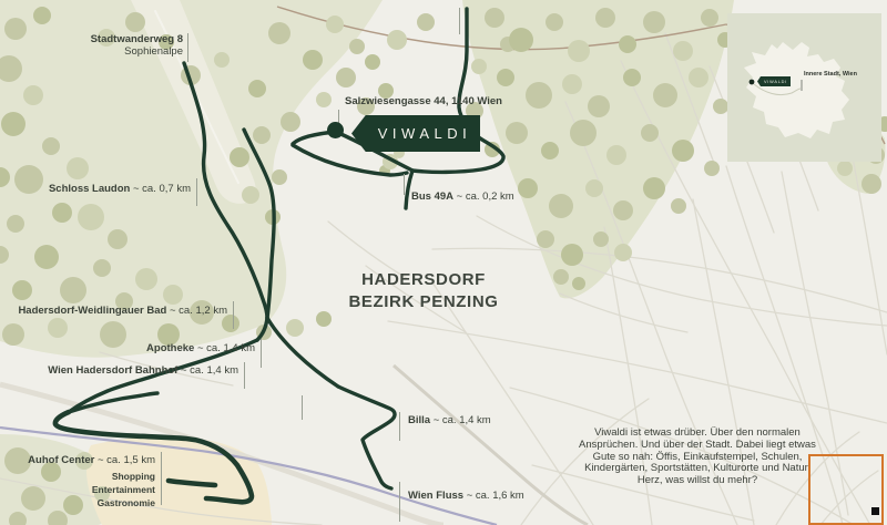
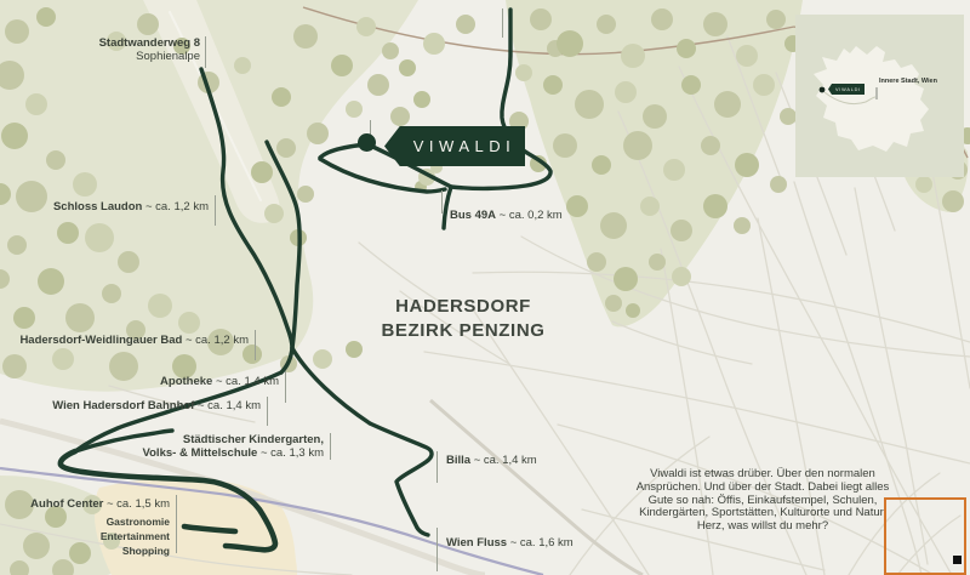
  Stadtwanderweg 8
  Sophienalpe
- Salzwiesengasse 44, 1140 Wien
  VIWALDI
- Schloss Laudon ~ ca. 0,7 km
+ Schloss Laudon ~ ca. 1,2 km
  Bus 49A ~ ca. 0,2 km
  HADERSDORF
  BEZIRK PENZING
  Hadersdorf-Weidlingauer Bad ~ ca. 1,2 km
  Apotheke ~ ca. 1,4 km
  Wien Hadersdorf Bahnhof ~ ca. 1,4 km
+ Städtischer Kindergarten,
+ Volks- & Mittelschule ~ ca. 1,3 km
  Billa ~ ca. 1,4 km
  Auhof Center ~ ca. 1,5 km
- Shopping
+ Gastronomie
  Entertainment
- Gastronomie
+ Shopping
  Wien Fluss ~ ca. 1,6 km
- Viwaldi ist etwas drüber. Über den normalen Ansprüchen. Und über der Stadt. Dabei liegt etwas Gute so nah: Öffis, Einkaufstempel, Schulen, Kindergärten, Sportstätten, Kulturorte und Natur. Herz, was willst du mehr?
+ Viwaldi ist etwas drüber. Über den normalen Ansprüchen. Und über der Stadt. Dabei liegt alles Gute so nah: Öffis, Einkaufstempel, Schulen, Kindergärten, Sportstätten, Kulturorte und Natur. Herz, was willst du mehr?
